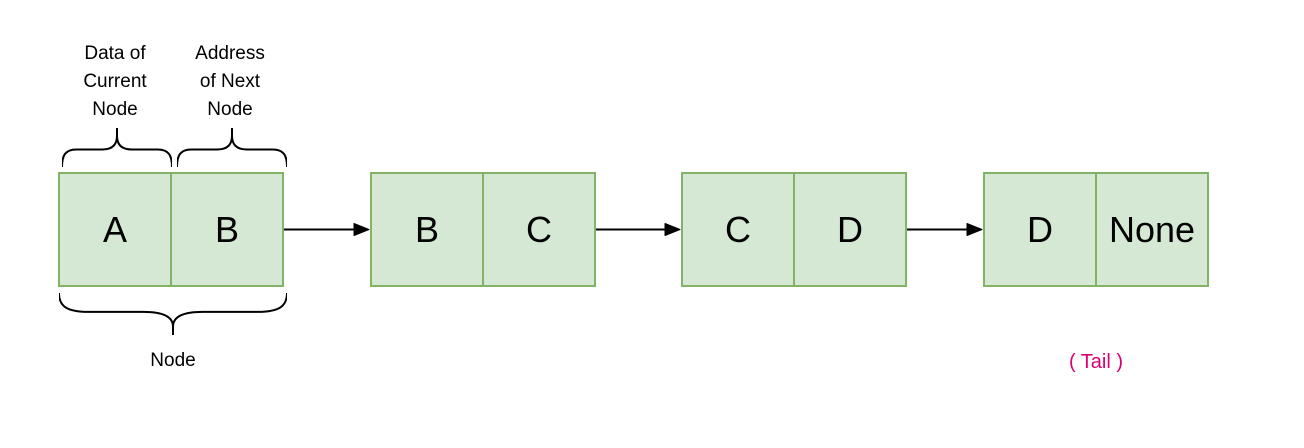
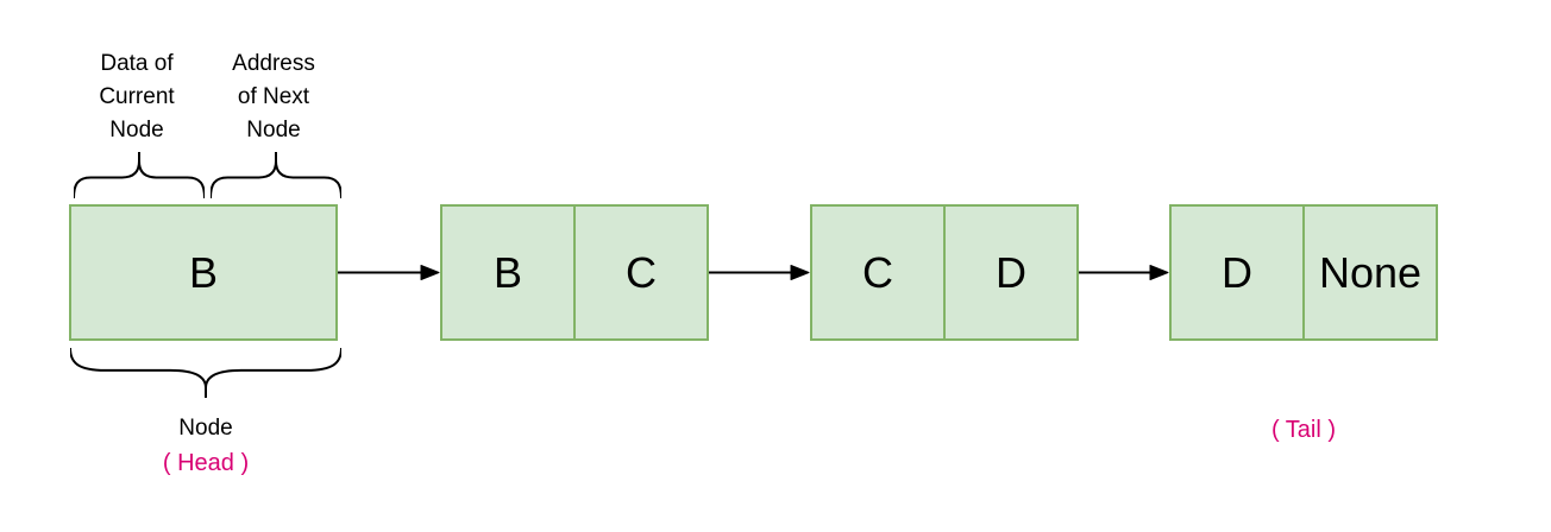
  Data of
  Current
  Node
  Address
  of Next
  Node
- A
  B
  B
  C
  C
  D
  D
  None
  Node
+ ( Head )
  ( Tail )
